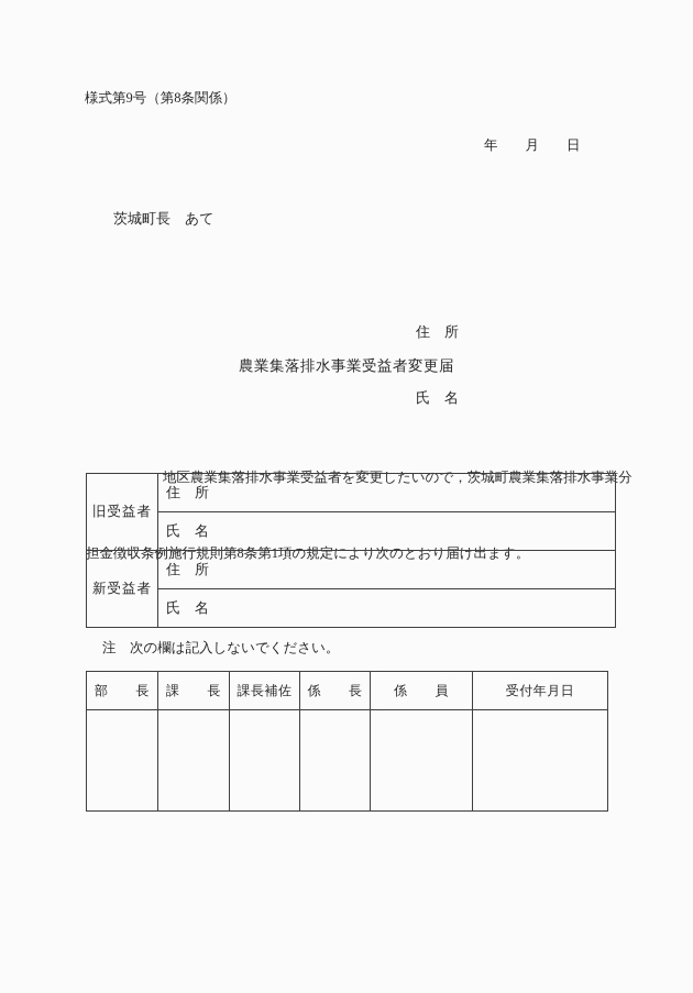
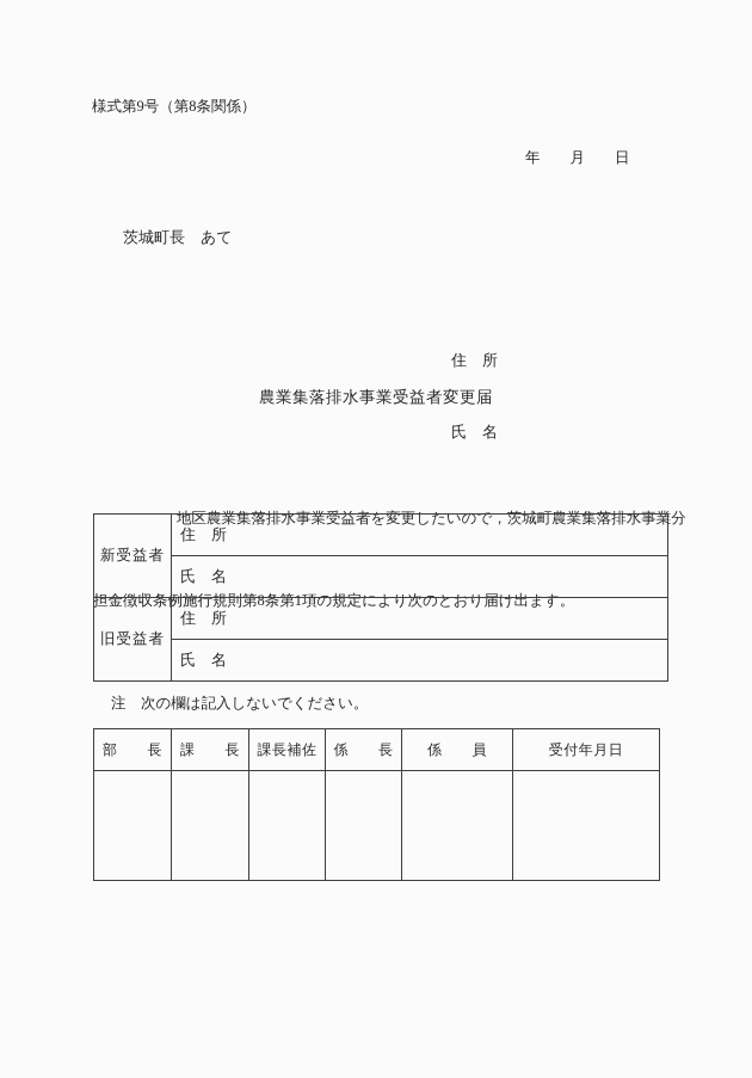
  様式第9号（第8条関係）
  年 月 日
  茨城町長 あて
  住 所
  氏 名
  農業集落排水事業受益者変更届
  地区農業集落排水事業受益者を変更したいので，茨城町農業集落排水事業分
  担金徴収条例施行規則第8条第1項の規定により次のとおり届け出ます。
- 旧受益者	住 所
+ 新受益者	住 所
  氏 名
- 新受益者	住 所
+ 旧受益者	住 所
  氏 名
  注 次の欄は記入しないでください。
  部 長	課 長	課長補佐	係 長	係 員	受付年月日
